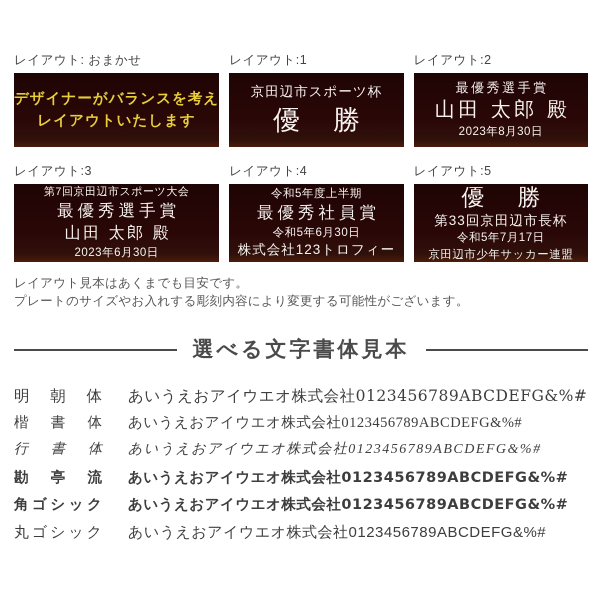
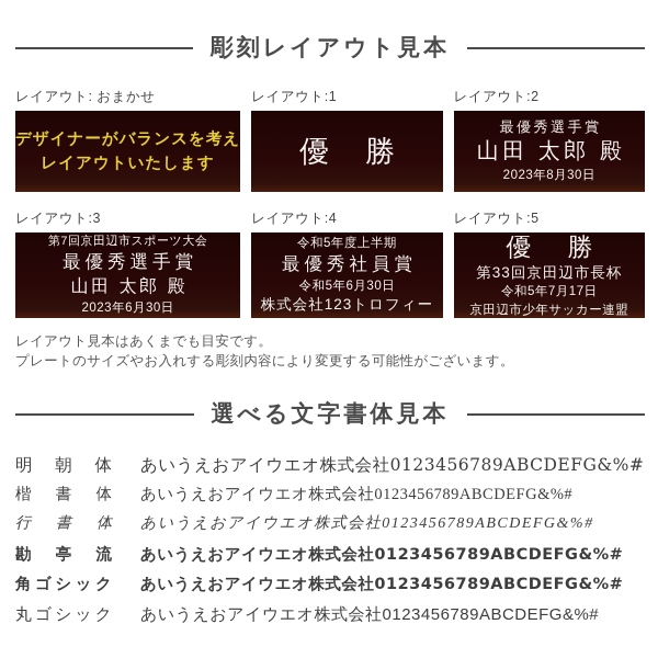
+ 彫刻レイアウト見本
  レイアウト: おまかせ
  デザイナーがバランスを考え
  レイアウトいたします
  レイアウト:1
- 京田辺市スポーツ杯
  優 勝
  レイアウト:2
  最優秀選手賞
  山田 太郎 殿
  2023年8月30日
  レイアウト:3
  第7回京田辺市スポーツ大会
  最優秀選手賞
  山田 太郎 殿
  2023年6月30日
  レイアウト:4
  令和5年度上半期
  最優秀社員賞
  令和5年6月30日
  株式会社123トロフィー
  レイアウト:5
  優 勝
  第33回京田辺市長杯
  令和5年7月17日
  京田辺市少年サッカー連盟
  レイアウト見本はあくまでも目安です。
  プレートのサイズやお入れする彫刻内容により変更する可能性がございます。
  選べる文字書体見本
  明朝体
  あいうえおアイウエオ株式会社0123456789ABCDEFG&%#
  楷書体
  あいうえおアイウエオ株式会社0123456789ABCDEFG&%#
  行書体
  あいうえおアイウエオ株式会社0123456789ABCDEFG&%#
  勘亭流
  あいうえおアイウエオ株式会社0123456789ABCDEFG&%#
  角ゴシック
  あいうえおアイウエオ株式会社0123456789ABCDEFG&%#
  丸ゴシック
  あいうえおアイウエオ株式会社0123456789ABCDEFG&%#
